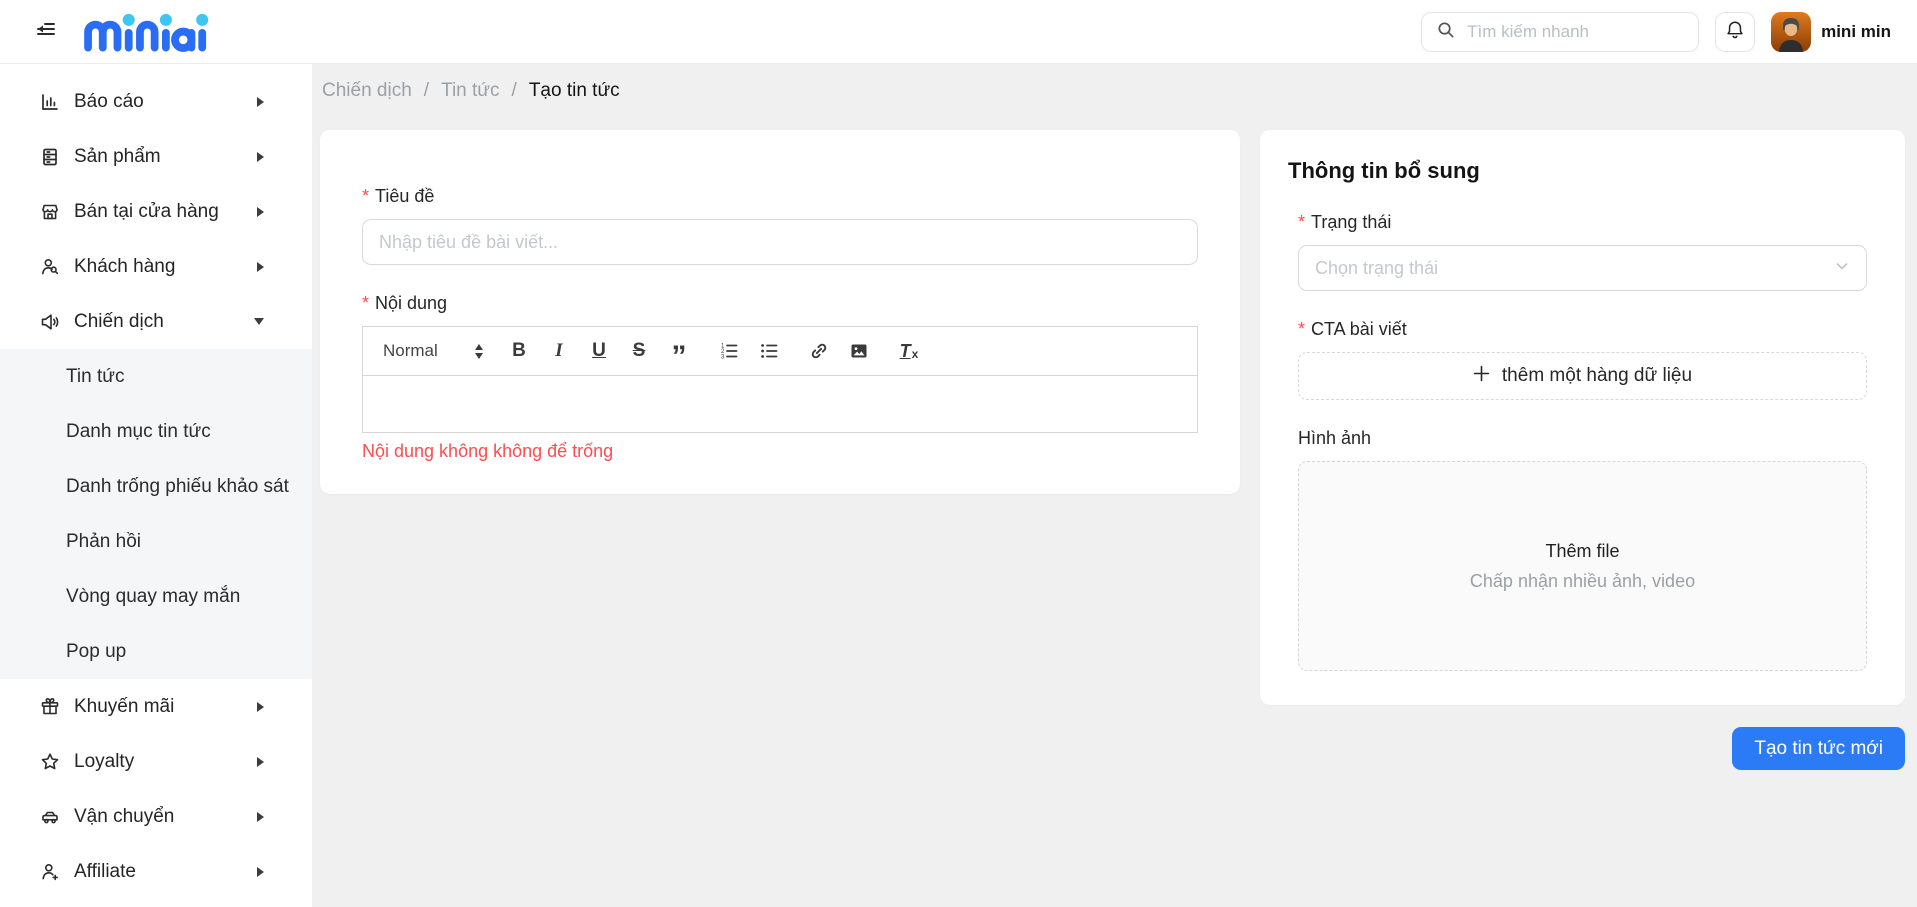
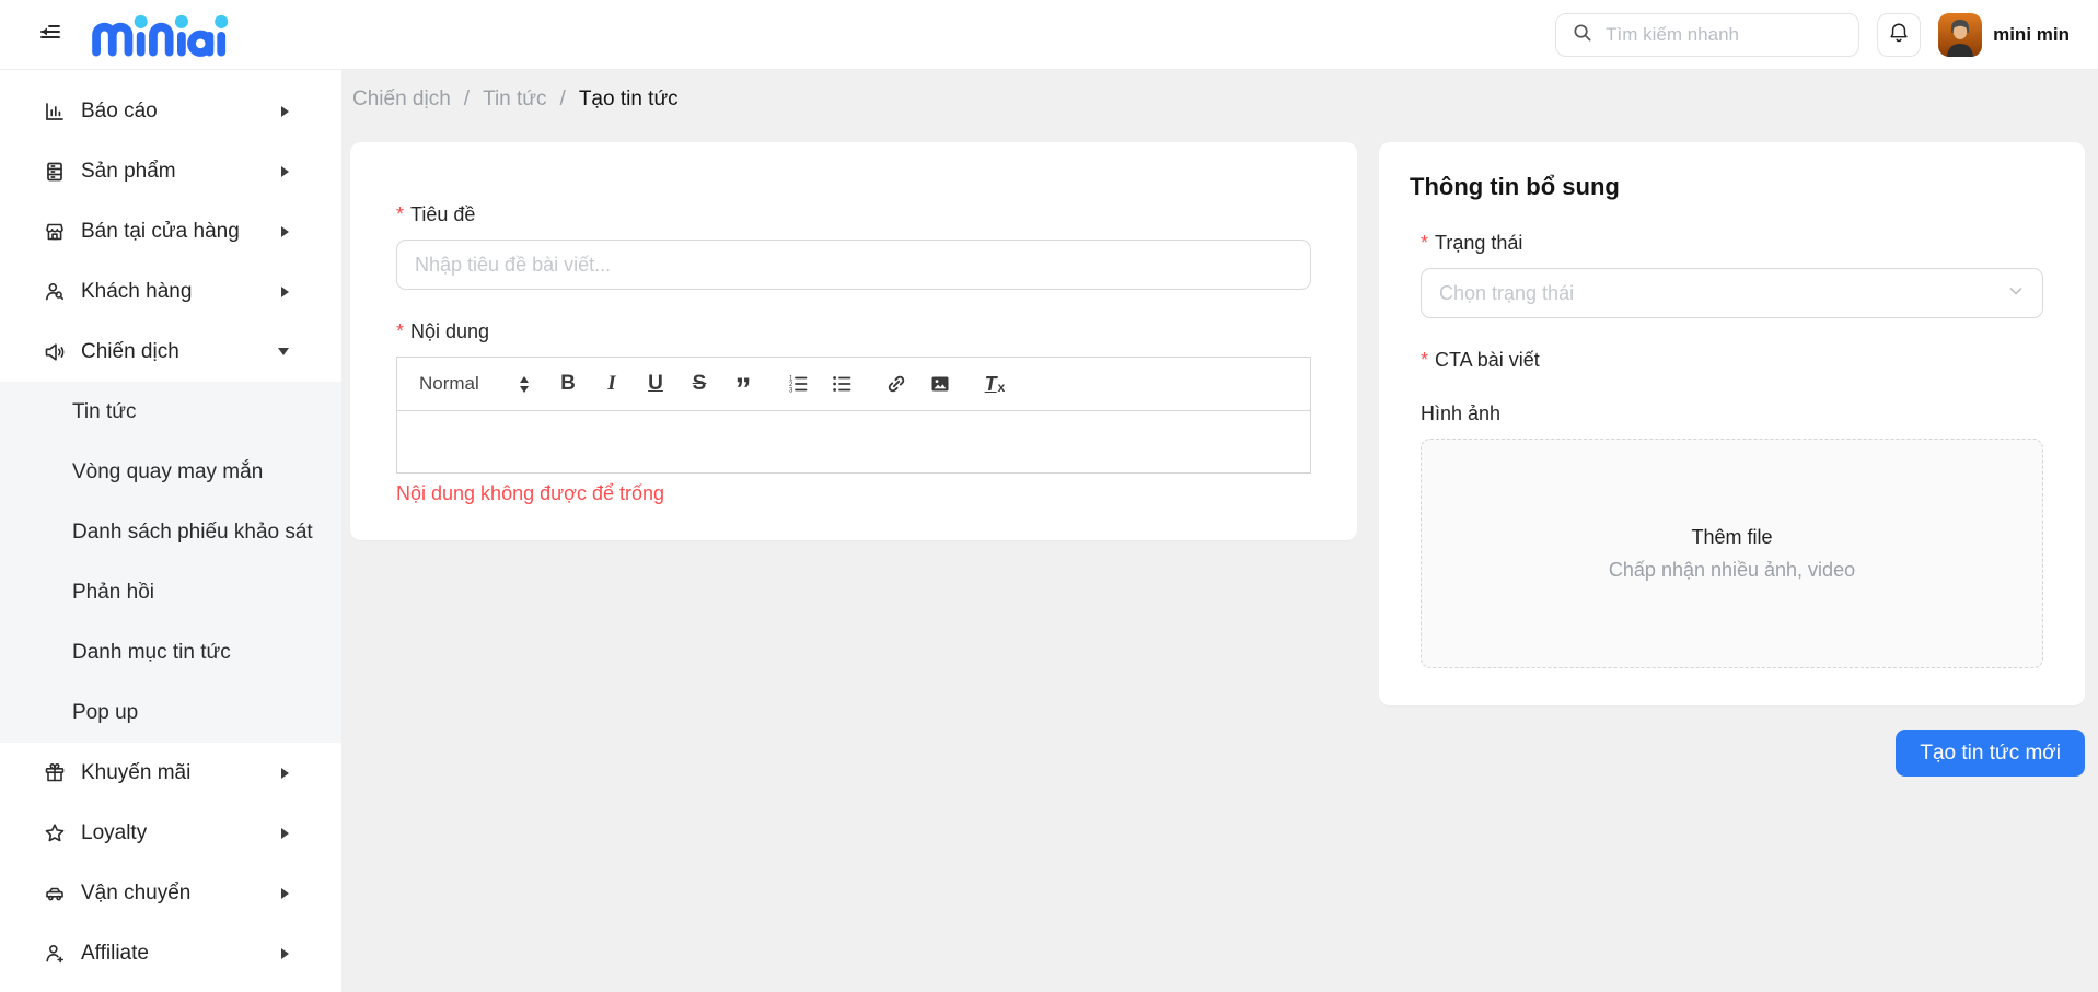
  Tìm kiếm nhanh
  mini min
  Báo cáo
  Sản phẩm
  Bán tại cửa hàng
  Khách hàng
  Chiến dịch
  Tin tức
- Danh mục tin tức
+ Vòng quay may mắn
- Danh trống phiếu khảo sát
+ Danh sách phiếu khảo sát
  Phản hồi
- Vòng quay may mắn
+ Danh mục tin tức
  Pop up
  Khuyến mãi
  Loyalty
  Vận chuyển
  Affiliate
  Chiến dịch
  /
  Tin tức
  /
  Tạo tin tức
  *
  Tiêu đề
  Nhập tiêu đề bài viết...
  *
  Nội dung
  Normal
  B
  I
  U
  S
  ”
  T
  x
- Nội dung không không để trống
+ Nội dung không được để trống
  Thông tin bổ sung
  *
  Trạng thái
  Chọn trạng thái
  *
  CTA bài viết
- thêm một hàng dữ liệu
  Hình ảnh
  Thêm file
  Chấp nhận nhiều ảnh, video
  Tạo tin tức mới
